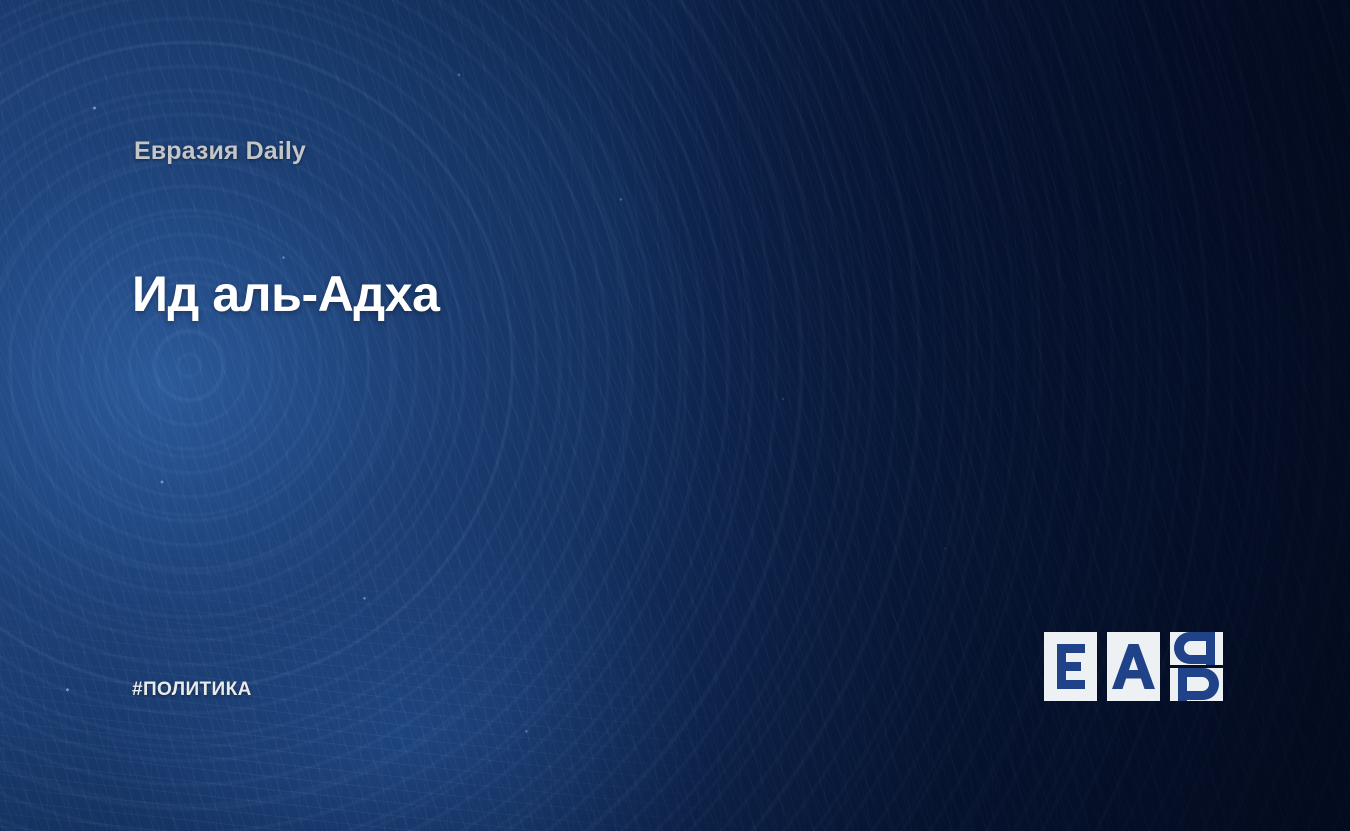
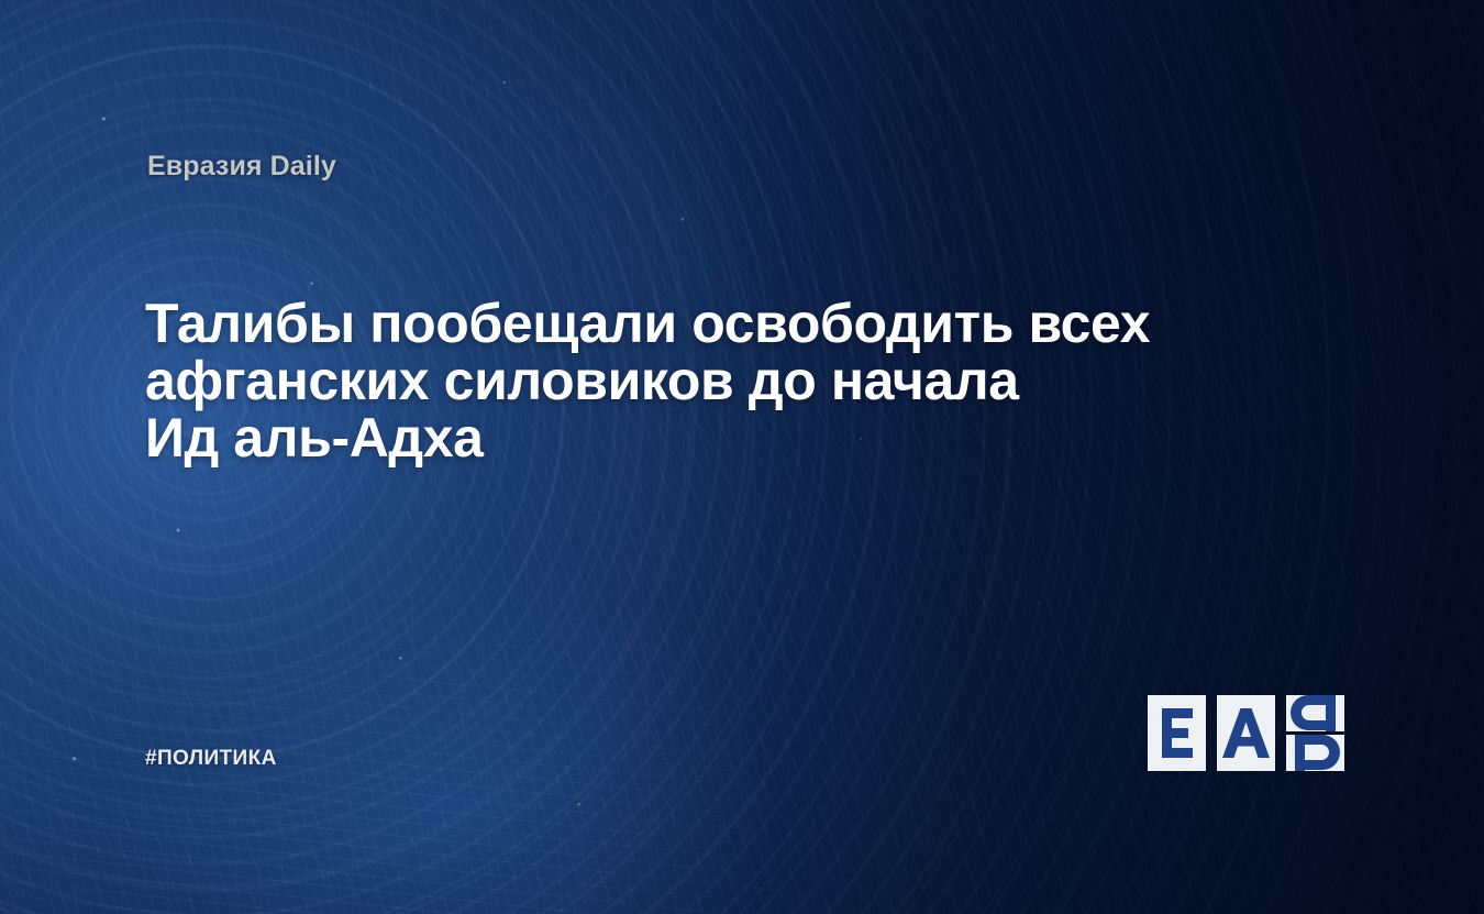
  Евразия Daily
+ Талибы пообещали освободить всех
+ афганских силовиков до начала
  Ид аль-Адха
  #ПОЛИТИКА
